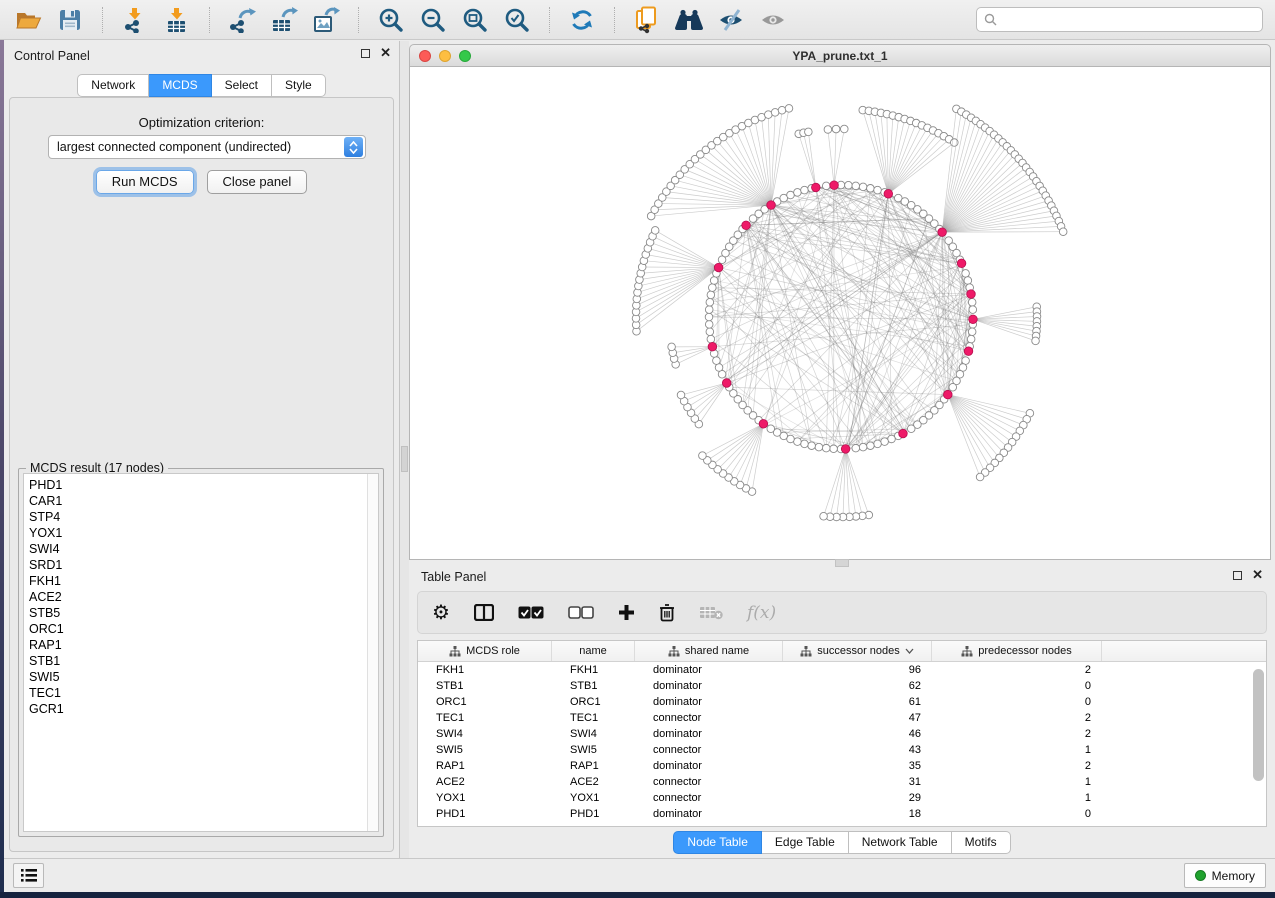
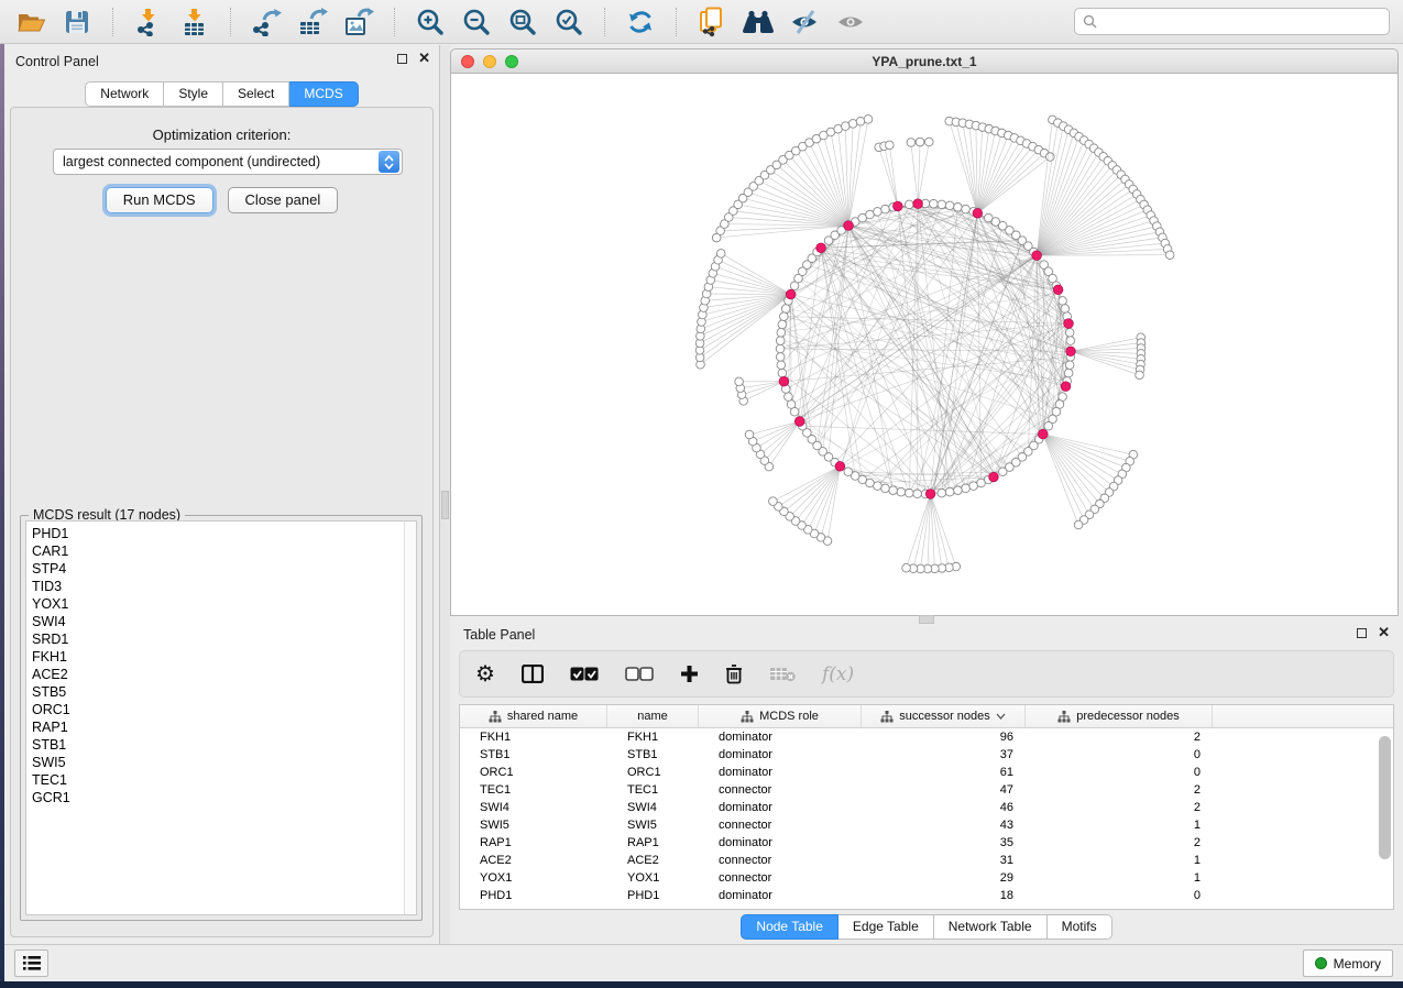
  Control Panel
  ✕
  Network
- MCDS
+ Style
  Select
- Style
+ MCDS
  Optimization criterion:
  largest connected component (undirected)
  Run MCDS
  Close panel
  MCDS result (17 nodes)
  PHD1
  CAR1
  STP4
+ TID3
  YOX1
  SWI4
  SRD1
  FKH1
  ACE2
  STB5
  ORC1
  RAP1
  STB1
  SWI5
  TEC1
  GCR1
  YPA_prune.txt_1
  Table Panel
  ✕
  ⚙
  f(x)
- MCDS role
+ shared name
  name
- shared name
+ MCDS role
  successor nodes
  predecessor nodes
  FKH1
  FKH1
  dominator
  96
  2
  STB1
  STB1
  dominator
- 62
+ 37
  0
  ORC1
  ORC1
  dominator
  61
  0
  TEC1
  TEC1
  connector
  47
  2
  SWI4
  SWI4
  dominator
  46
  2
  SWI5
  SWI5
  connector
  43
  1
  RAP1
  RAP1
  dominator
  35
  2
  ACE2
  ACE2
  connector
  31
  1
  YOX1
  YOX1
  connector
  29
  1
  PHD1
  PHD1
  dominator
  18
  0
  Node Table
  Edge Table
  Network Table
  Motifs
  Memory
